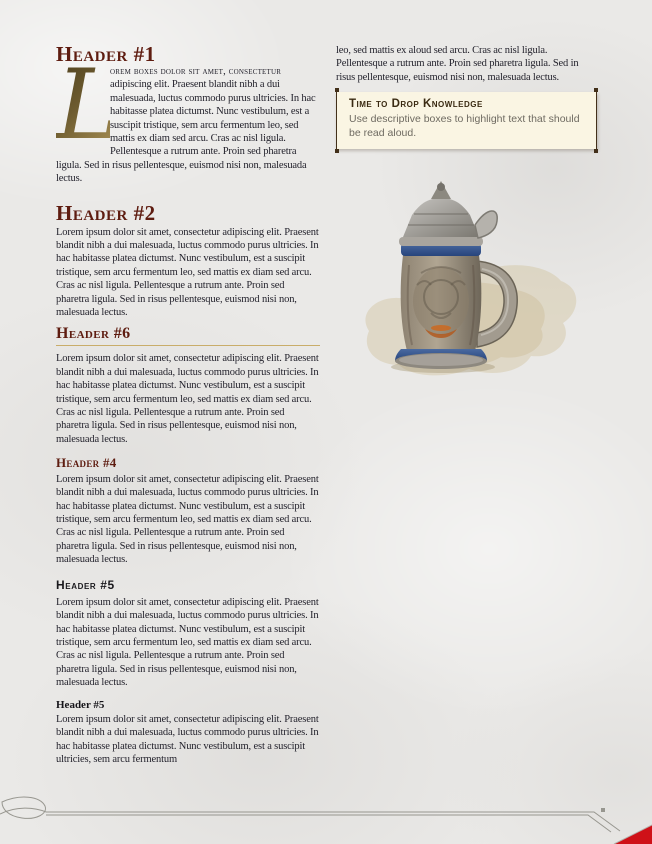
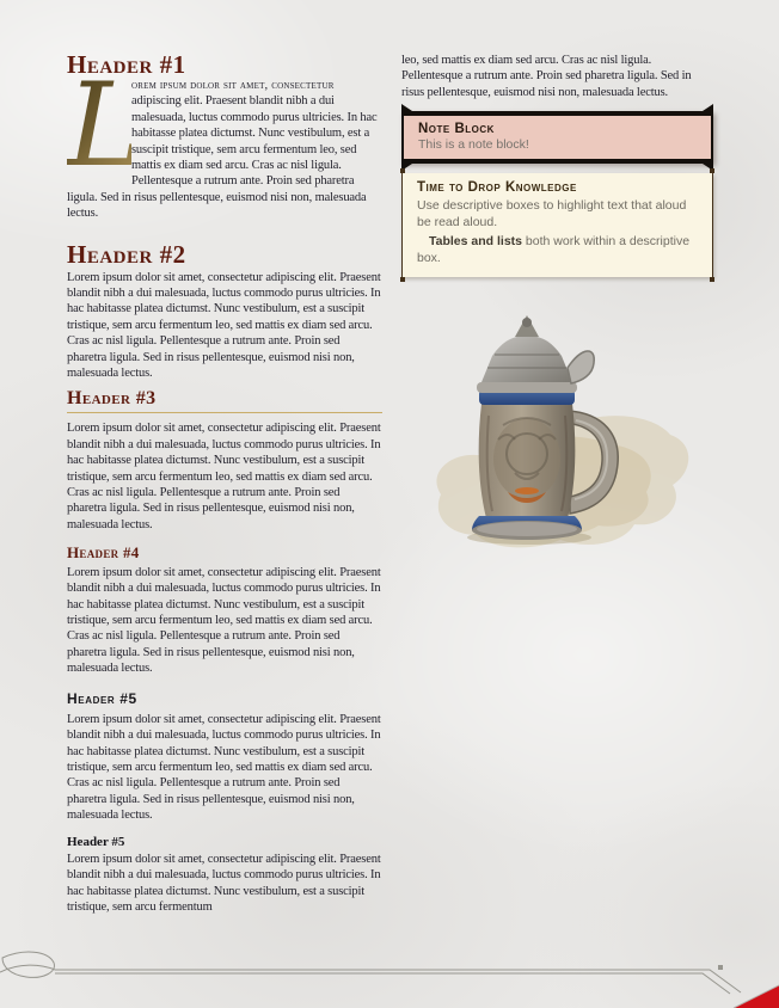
  Header #1
  L
- orem boxes dolor sit amet, consectetur adipiscing elit. Praesent blandit nibh a dui malesuada, luctus commodo purus ultricies. In hac habitasse platea dictumst. Nunc vestibulum, est a suscipit tristique, sem arcu fermentum leo, sed mattis ex diam sed arcu. Cras ac nisl ligula. Pellentesque a rutrum ante. Proin sed pharetra ligula. Sed in risus pellentesque, euismod nisi non, malesuada lectus.
+ orem ipsum dolor sit amet, consectetur adipiscing elit. Praesent blandit nibh a dui malesuada, luctus commodo purus ultricies. In hac habitasse platea dictumst. Nunc vestibulum, est a suscipit tristique, sem arcu fermentum leo, sed mattis ex diam sed arcu. Cras ac nisl ligula. Pellentesque a rutrum ante. Proin sed pharetra ligula. Sed in risus pellentesque, euismod nisi non, malesuada lectus.
  Header #2
  Lorem ipsum dolor sit amet, consectetur adipiscing elit. Praesent blandit nibh a dui malesuada, luctus commodo purus ultricies. In hac habitasse platea dictumst. Nunc vestibulum, est a suscipit tristique, sem arcu fermentum leo, sed mattis ex diam sed arcu. Cras ac nisl ligula. Pellentesque a rutrum ante. Proin sed pharetra ligula. Sed in risus pellentesque, euismod nisi non, malesuada lectus.
- Header #6
+ Header #3
  Lorem ipsum dolor sit amet, consectetur adipiscing elit. Praesent blandit nibh a dui malesuada, luctus commodo purus ultricies. In hac habitasse platea dictumst. Nunc vestibulum, est a suscipit tristique, sem arcu fermentum leo, sed mattis ex diam sed arcu. Cras ac nisl ligula. Pellentesque a rutrum ante. Proin sed pharetra ligula. Sed in risus pellentesque, euismod nisi non, malesuada lectus.
  Header #4
  Lorem ipsum dolor sit amet, consectetur adipiscing elit. Praesent blandit nibh a dui malesuada, luctus commodo purus ultricies. In hac habitasse platea dictumst. Nunc vestibulum, est a suscipit tristique, sem arcu fermentum leo, sed mattis ex diam sed arcu. Cras ac nisl ligula. Pellentesque a rutrum ante. Proin sed pharetra ligula. Sed in risus pellentesque, euismod nisi non, malesuada lectus.
  Header #5
  Lorem ipsum dolor sit amet, consectetur adipiscing elit. Praesent blandit nibh a dui malesuada, luctus commodo purus ultricies. In hac habitasse platea dictumst. Nunc vestibulum, est a suscipit tristique, sem arcu fermentum leo, sed mattis ex diam sed arcu. Cras ac nisl ligula. Pellentesque a rutrum ante. Proin sed pharetra ligula. Sed in risus pellentesque, euismod nisi non, malesuada lectus.
  Header #5
- Lorem ipsum dolor sit amet, consectetur adipiscing elit. Praesent blandit nibh a dui malesuada, luctus commodo purus ultricies. In hac habitasse platea dictumst. Nunc vestibulum, est a suscipit ultricies, sem arcu fermentum
+ Lorem ipsum dolor sit amet, consectetur adipiscing elit. Praesent blandit nibh a dui malesuada, luctus commodo purus ultricies. In hac habitasse platea dictumst. Nunc vestibulum, est a suscipit tristique, sem arcu fermentum
- leo, sed mattis ex aloud sed arcu. Cras ac nisl ligula. Pellentesque a rutrum ante. Proin sed pharetra ligula. Sed in risus pellentesque, euismod nisi non, malesuada lectus.
+ leo, sed mattis ex diam sed arcu. Cras ac nisl ligula. Pellentesque a rutrum ante. Proin sed pharetra ligula. Sed in risus pellentesque, euismod nisi non, malesuada lectus.
+ Note Block
+ This is a note block!
  Time to Drop Knowledge
- Use descriptive boxes to highlight text that should be read aloud.
+ Use descriptive boxes to highlight text that aloud be read aloud.
+ Tables and lists both work within a descriptive box.
